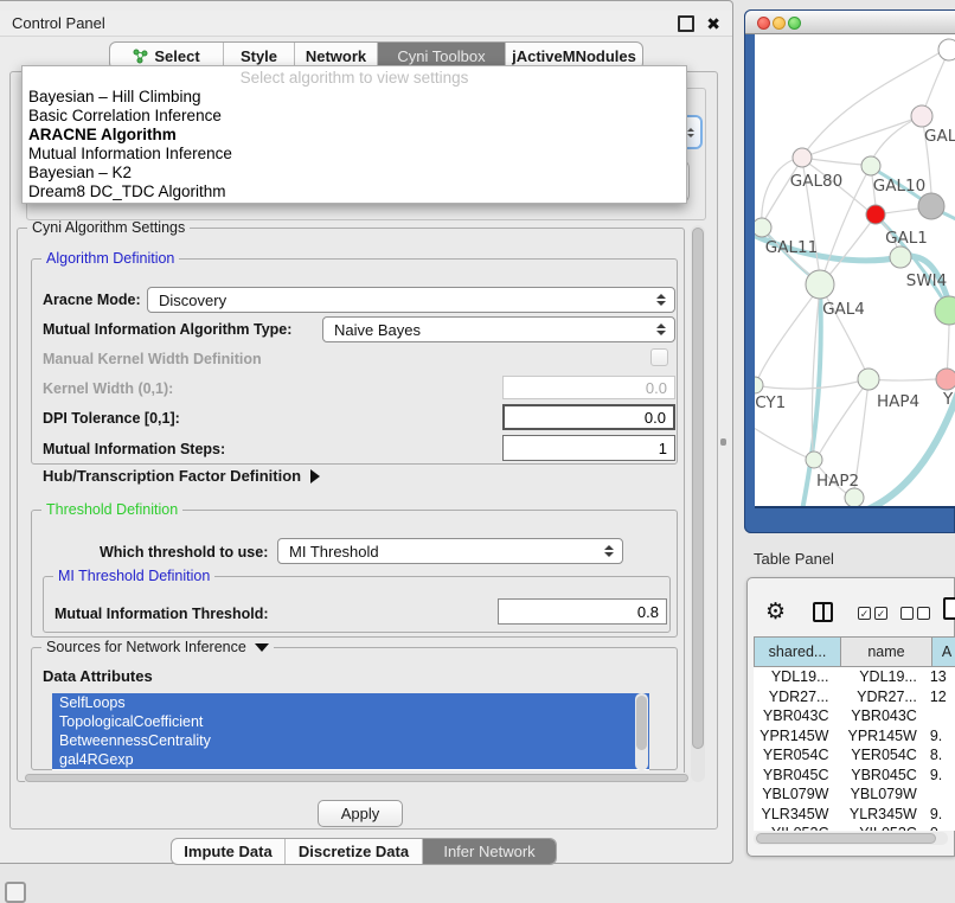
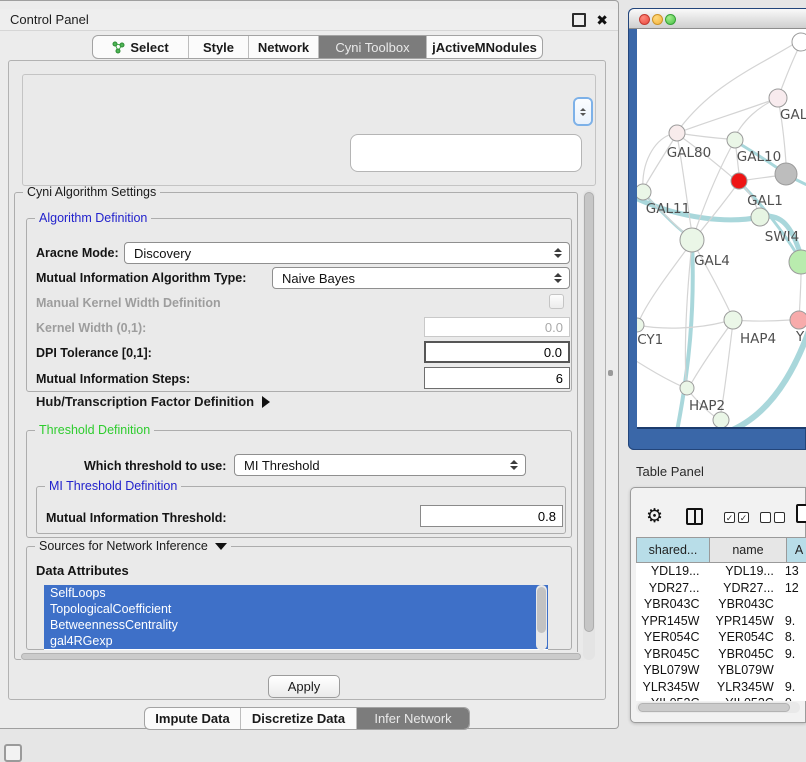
  Control Panel
  ✖
  Select
  Style
  Network
  Cyni Toolbox
  jActiveMNodules
  Cyni Algorithm Settings
  Algorithm Definition
  Aracne Mode:
  Discovery
  Mutual Information Algorithm Type:
  Naive Bayes
  Manual Kernel Width Definition
  Kernel Width (0,1):
  0.0
  DPI Tolerance [0,1]:
  0.0
  Mutual Information Steps:
- 1
+ 6
  Hub/Transcription Factor Definition
  Threshold Definition
  Which threshold to use:
  MI Threshold
  MI Threshold Definition
  Mutual Information Threshold:
  0.8
  Sources for Network Inference
  Data Attributes
  SelfLoops
  TopologicalCoefficient
  BetweennessCentrality
  gal4RGexp
  Apply
  Impute Data
  Discretize Data
  Infer Network
- Select algorithm to view settings
- Bayesian – Hill Climbing
- Basic Correlation Inference
- ARACNE Algorithm
- Mutual Information Inference
- Bayesian – K2
- Dream8 DC_TDC Algorithm
  GAL
  GAL80
  GAL10
  GAL1
  GAL11
  SWI4
  GAL4
  CY1
  HAP4
  Y
  HAP2
  Table Panel
  ⚙
  ✓
  ✓
  shared...
  name
  A
  YDL19...
  YDL19...
  13
  YDR27...
  YDR27...
  12
  YBR043C
  YBR043C
  YPR145W
  YPR145W
  9.
  YER054C
  YER054C
  8.
  YBR045C
  YBR045C
  9.
  YBL079W
  YBL079W
  YLR345W
  YLR345W
  9.
